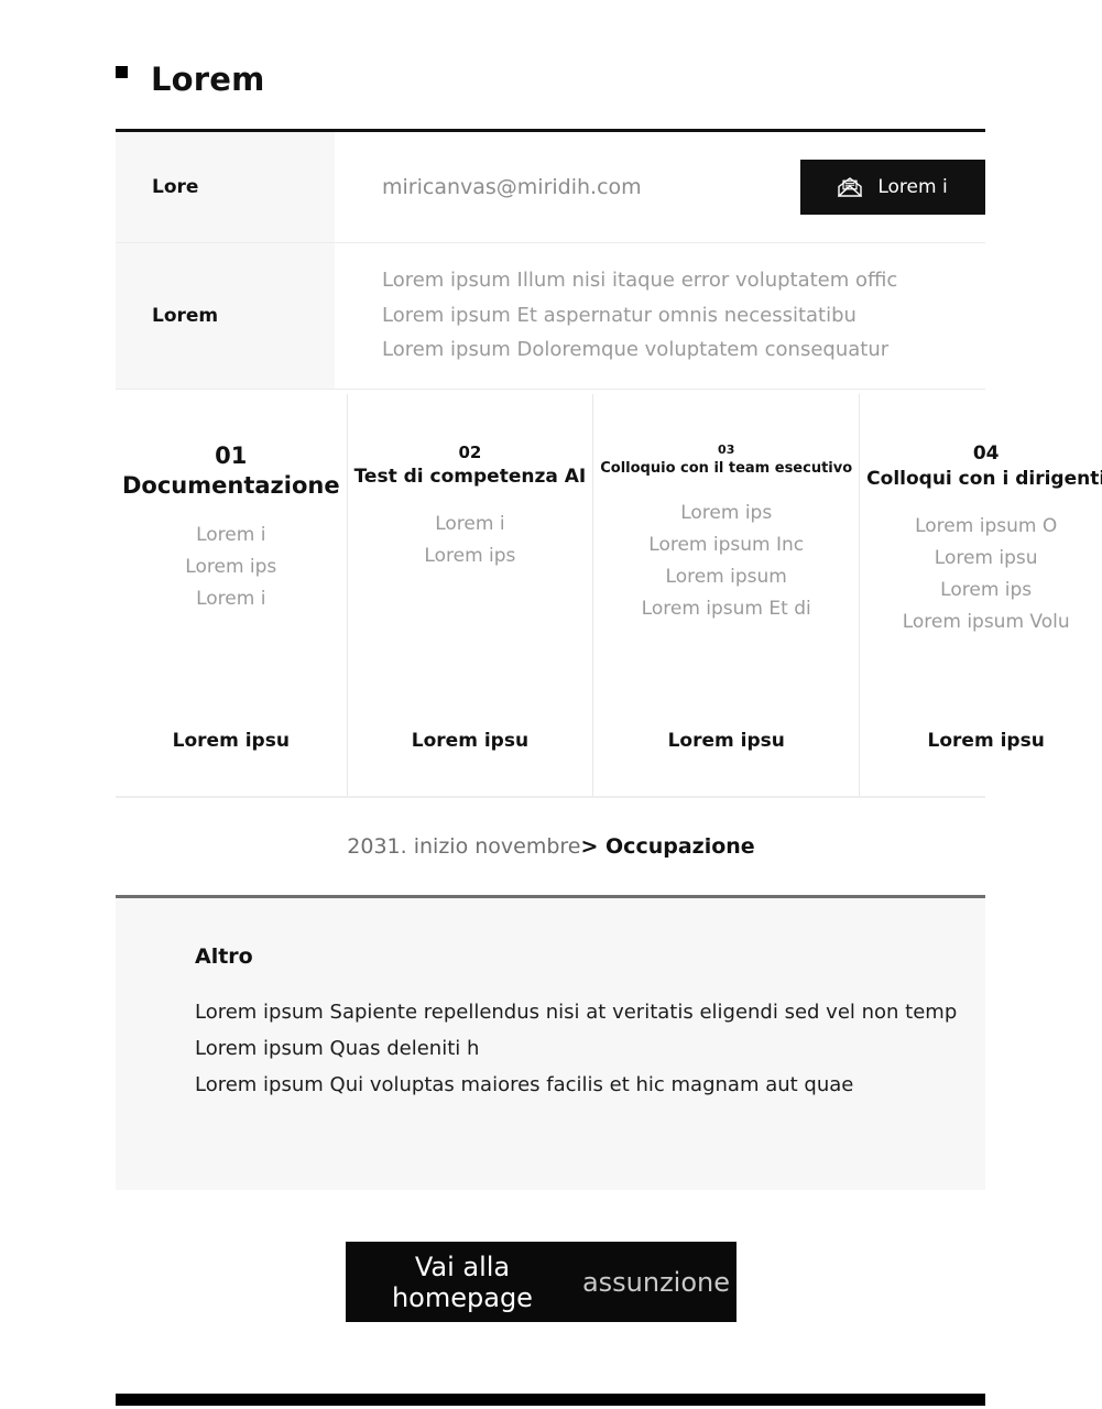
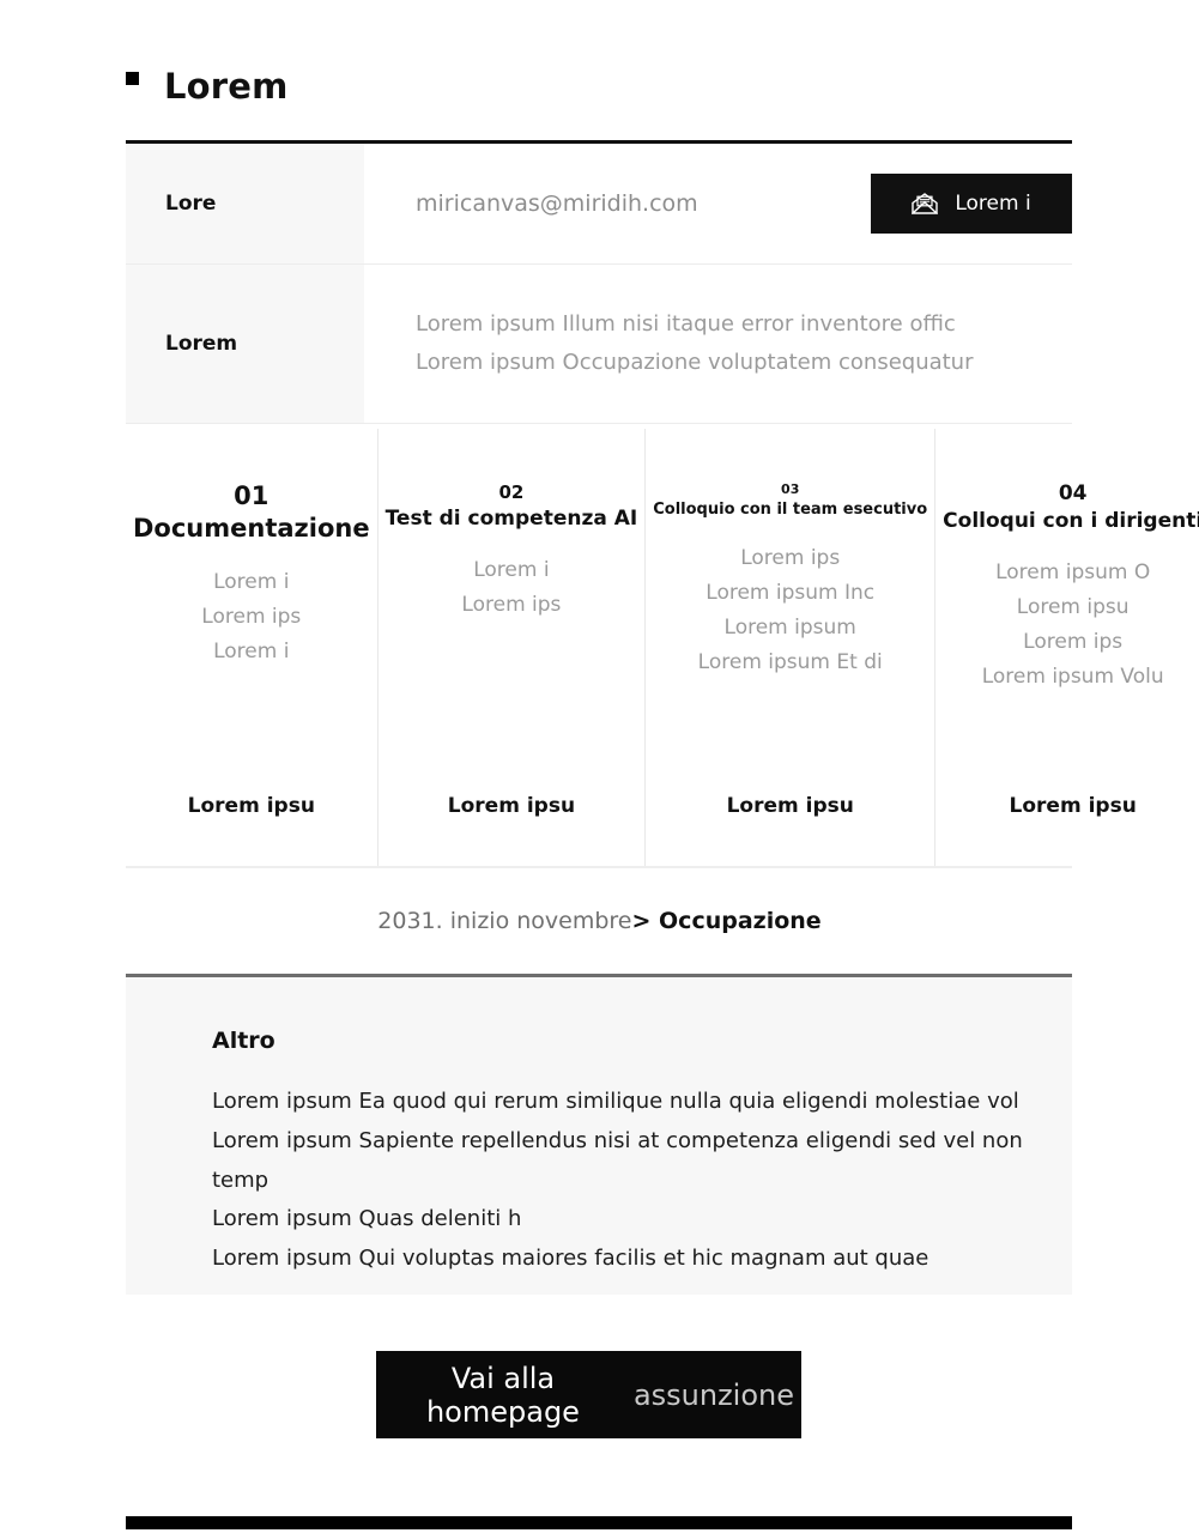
  Lorem
  Lore
  miricanvas@miridih.com
  Lorem i
  Lorem
- Lorem ipsum Illum nisi itaque error voluptatem offic
+ Lorem ipsum Illum nisi itaque error inventore offic
- Lorem ipsum Et aspernatur omnis necessitatibu
- Lorem ipsum Doloremque voluptatem consequatur
+ Lorem ipsum Occupazione voluptatem consequatur
  01
  Documentazione
  Lorem i
  Lorem ips
  Lorem i
  Lorem ipsu
  02
  Test di competenza AI
  Lorem i
  Lorem ips
  Lorem ipsu
  03
  Colloquio con il team esecutivo
  Lorem ips
  Lorem ipsum Inc
  Lorem ipsum
  Lorem ipsum Et di
  Lorem ipsu
  04
  Colloqui con i dirigent
  Lorem ipsum O
  Lorem ipsu
  Lorem ips
  Lorem ipsum Volu
  Lorem ipsu
  2031. inizio novembre> Occupazione
  Altro
+ Lorem ipsum Ea quod qui rerum similique nulla quia eligendi molestiae vol
- Lorem ipsum Sapiente repellendus nisi at veritatis eligendi sed vel non temp
+ Lorem ipsum Sapiente repellendus nisi at competenza eligendi sed vel non temp
  Lorem ipsum Quas deleniti h
  Lorem ipsum Qui voluptas maiores facilis et hic magnam aut quae
  Vai alla homepage
  assunzione
